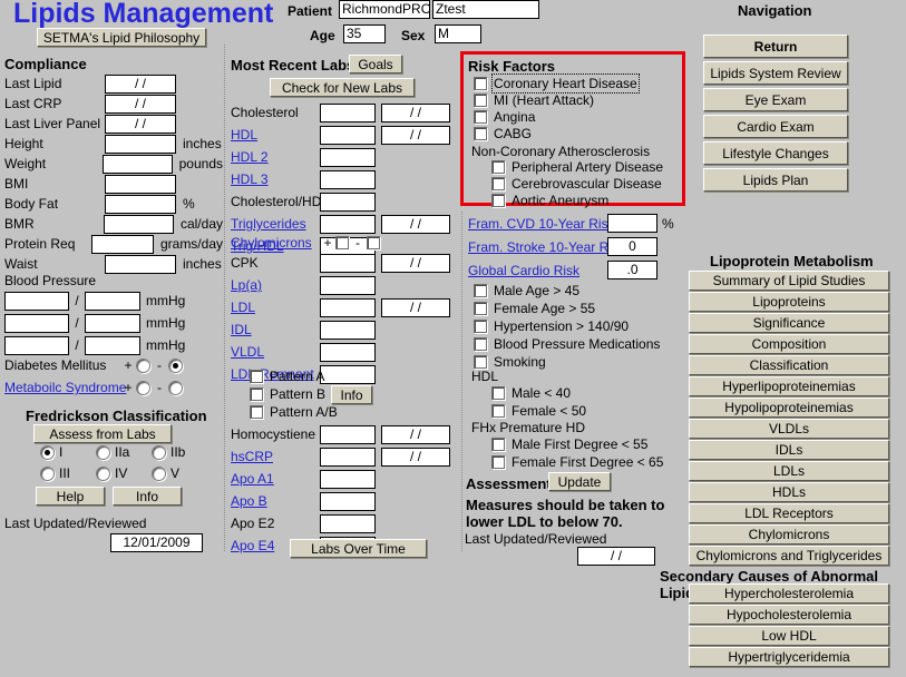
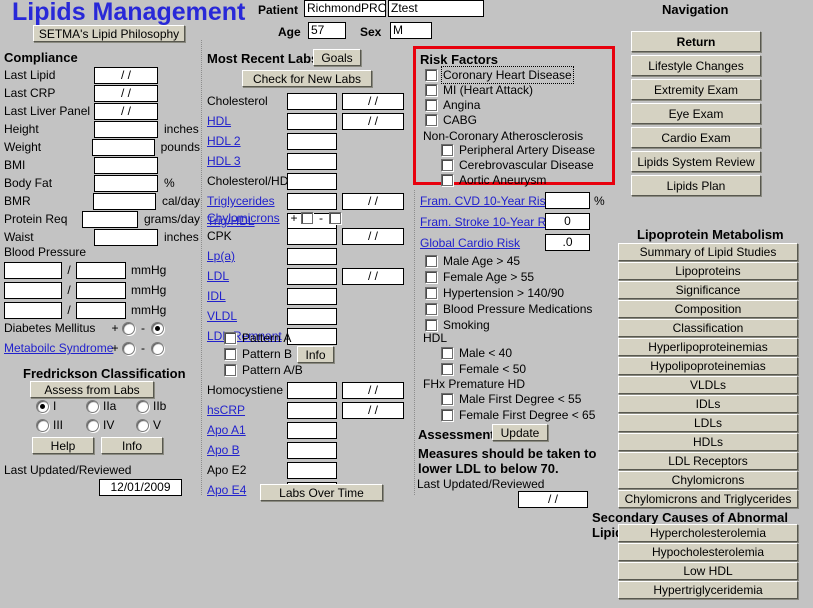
  Lipids Management
  SETMA's Lipid Philosophy
  Patient
  RichmondPRO
  Ztest
  Age
- 35
+ 57
  Sex
  M
  Compliance
  Last Lipid
  / /
  Last CRP
  / /
  Last Liver Panel
  / /
  Height
  inches
  Weight
  pounds
  BMI
  Body Fat
  %
  BMR
  cal/day
  Protein Req
  grams/day
  Waist
  inches
  Blood Pressure
  /
  mmHg
  /
  mmHg
  /
  mmHg
  Diabetes Mellitus
  +
  -
  Metaboilc Syndrom
  +
  -
  Fredrickson Classification
  Assess from Labs
  I
  IIa
  IIb
  III
  IV
  V
  Help
  Info
  Last Updated/Reviewed
  12/01/2009
  Most Recent Lab
  Goals
  Check for New Labs
  Cholesterol
  / /
  HDL
  / /
  HDL 2
  HDL 3
  Cholesterol/HD
  Triglycerides
  / /
  Trig/HDL
  Chylomicrons
  +
  -
  CPK
  / /
  Lp(a)
  LDL
  / /
  IDL
  VLDL
  LDRemnant
  Pattern A
  Pattern B
  Pattern A/B
  Info
  Homocystiene
  / /
  hsCRP
  / /
  Apo A1
  Apo B
  Apo E2
  Apo E4
  Labs Over Time
  Risk Factors
  Coronary Heart Disease
  MI (Heart Attack)
  Angina
  CABG
  Non-Coronary Atherosclerosis
  Peripheral Artery Disease
  Cerebrovascular Disease
  Aortic Aneurysm
  Fram. CVD 10-Year Ris
  %
  Fram. Stroke 10-Year R
  0
  Global Cardio Risk
  .0
  Male Age > 45
  Female Age > 55
  Hypertension > 140/90
  Blood Pressure Medications
  Smoking
  HDL
  Male < 40
  Female < 50
  FHx Premature HD
  Male First Degree < 55
  Female First Degree < 65
  Assessmen
  Update
  Measures should be taken to
  lower LDL to below 70.
  Last Updated/Reviewed
  / /
  Navigation
  Return
- Lipids System Review
+ Lifestyle Changes
+ Extremity Exam
  Eye Exam
  Cardio Exam
- Lifestyle Changes
+ Lipids System Review
  Lipids Plan
  Lipoprotein Metabolism
  Summary of Lipid Studies
  Lipoproteins
  Significance
  Composition
  Classification
  Hyperlipoproteinemias
  Hypolipoproteinemias
  VLDLs
  IDLs
  LDLs
  HDLs
  LDL Receptors
  Chylomicrons
  Chylomicrons and Triglycerides
  Secondary Causes of Abnormal Lipi
  Hypercholesterolemia
  Hypocholesterolemia
  Low HDL
  Hypertriglyceridemia
